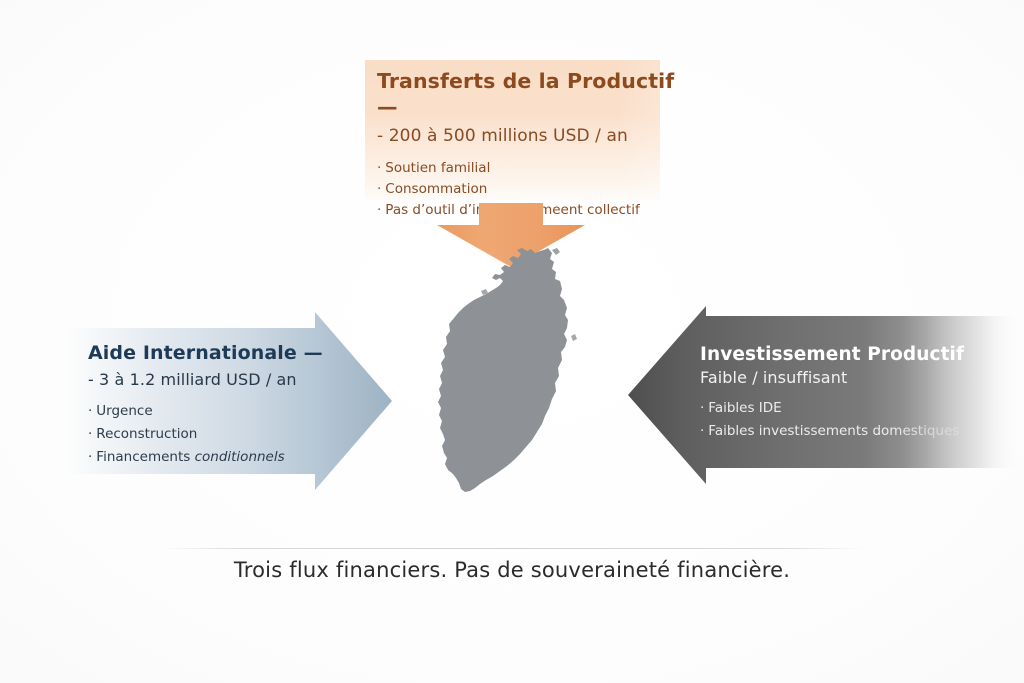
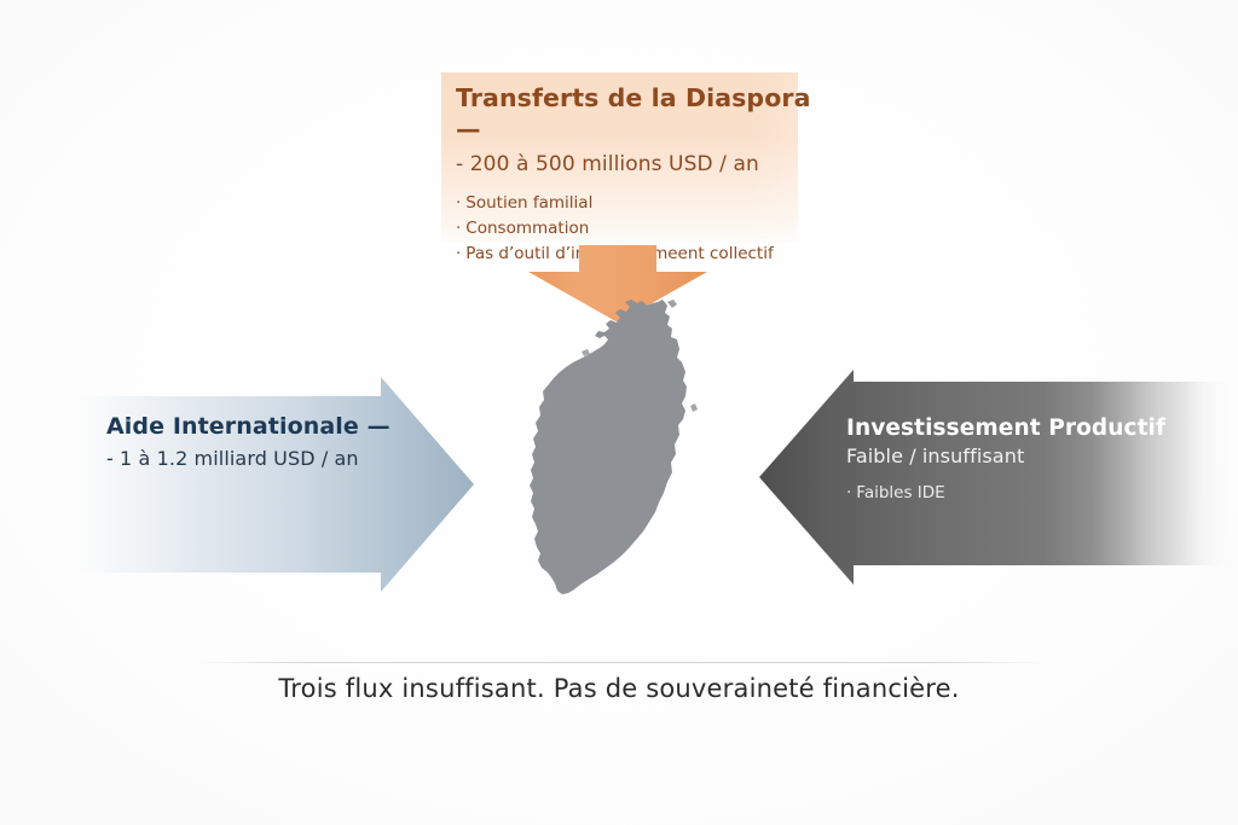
- Transferts de la Productif —
+ Transferts de la Diaspora —
  - 200 à 500 millions USD / an
  · Soutien familial
  · Consommation
  · Pas d’outil d’imeent collectif
  Aide Internationale —
- - 3 à 1.2 milliard USD / an
+ - 1 à 1.2 milliard USD / an
- · Urgence
- · Reconstruction
- · Financements conditionnels
  Investissement Productif
  Faible / insuffisant
  · Faibles IDE
- · Faibles investissements domestiques
- Trois flux financiers. Pas de souveraineté financière.
+ Trois flux insuffisant. Pas de souveraineté financière.
